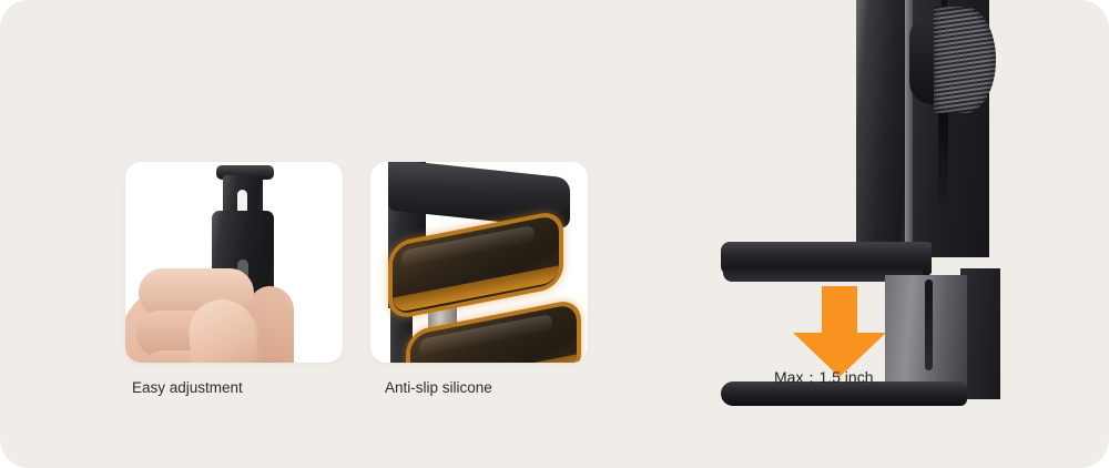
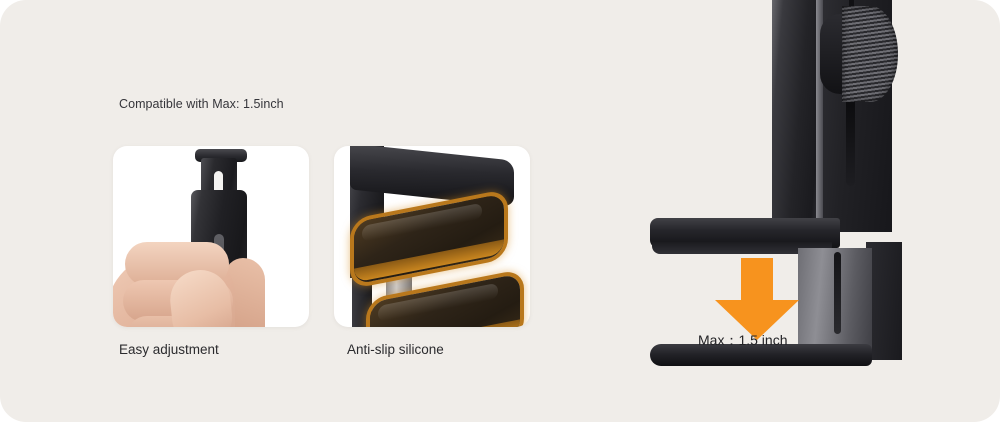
+ Compatible with Max: 1.5inch
  Easy adjustment
  Anti-slip silicone
  Max：1.5 inch
